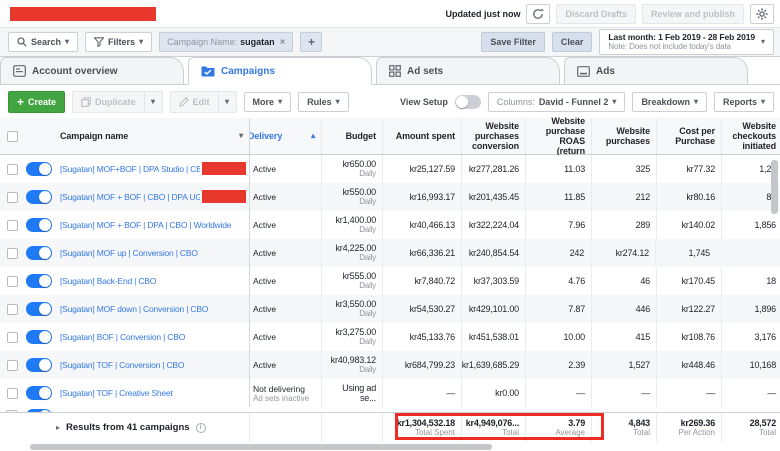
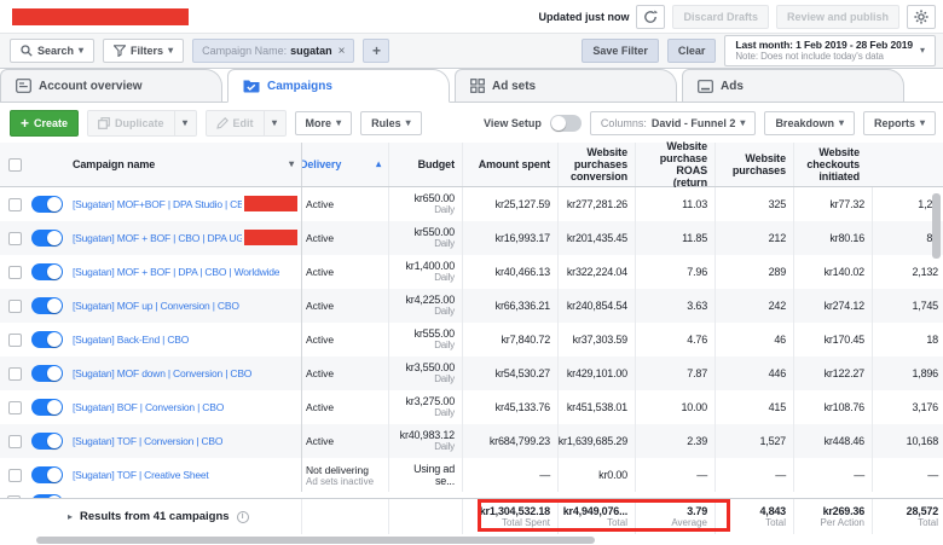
  Updated just now
  Discard Drafts
  Review and publish
  Search
  ▾
  Filters
  ▾
  Campaign Name:
  sugatan
  ×
  +
  Save Filter
  Clear
  Last month: 1 Feb 2019 - 28 Feb 2019
  Note: Does not include today's data
  ▾
  Account overview
  Campaigns
  Ad sets
  Ads
  +
  Create
  Duplicate
  ▾
  Edit
  ▾
  More
  ▾
  Rules
  ▾
  View Setup
  Columns:
  David - Funnel 2
  ▾
  Breakdown
  ▾
  Reports
  ▾
  Campaign name
  ▾
  Delivery
  ▴
  Budget
  Amount spent
  Website purchases conversion
  Website purchase ROAS (return
  Website purchases
- Cost per Purchase
  Website checkouts initiated
  [Sugatan] MOF+BOF | DPA Studio | CB
  Active
  kr650.00
  Daily
  kr25,127.59
  kr277,281.26
  11.03
  325
  kr77.32
  1,2
  [Sugatan] MOF + BOF | CBO | DPA UG
  Active
  kr550.00
  Daily
  kr16,993.17
  kr201,435.45
  11.85
  212
  kr80.16
  [Sugatan] MOF + BOF | DPA | CBO | Worldwide
  Active
  kr1,400.00
  Daily
  kr40,466.13
  kr322,224.04
  7.96
  289
  kr140.02
- 1,856
+ 2,132
  [Sugatan] MOF up | Conversion | CBO
  Active
  kr4,225.00
  Daily
  kr66,336.21
  kr240,854.54
+ 3.63
  242
  kr274.12
  1,745
  [Sugatan] Back-End | CBO
  Active
  kr555.00
  Daily
  kr7,840.72
  kr37,303.59
  4.76
  46
  kr170.45
  18
  [Sugatan] MOF down | Conversion | CBO
  Active
  kr3,550.00
  Daily
  kr54,530.27
  kr429,101.00
  7.87
  446
  kr122.27
  1,896
  [Sugatan] BOF | Conversion | CBO
  Active
  kr3,275.00
  Daily
  kr45,133.76
  kr451,538.01
  10.00
  415
  kr108.76
  3,176
  [Sugatan] TOF | Conversion | CBO
  Active
  kr40,983.12
  Daily
  kr684,799.23
  kr1,639,685.29
  2.39
  1,527
  kr448.46
  10,168
  [Sugatan] TOF | Creative Sheet
  Not delivering
  Ad sets inactive
  Using ad se...
  —
  kr0.00
  —
  —
  —
  —
  ▸
  Results from 41 campaigns
  kr1,304,532.18
  Total Spent
  kr4,949,076...
  Total
  3.79
  Average
  4,843
  Total
  kr269.36
  Per Action
  28,572
  Total
